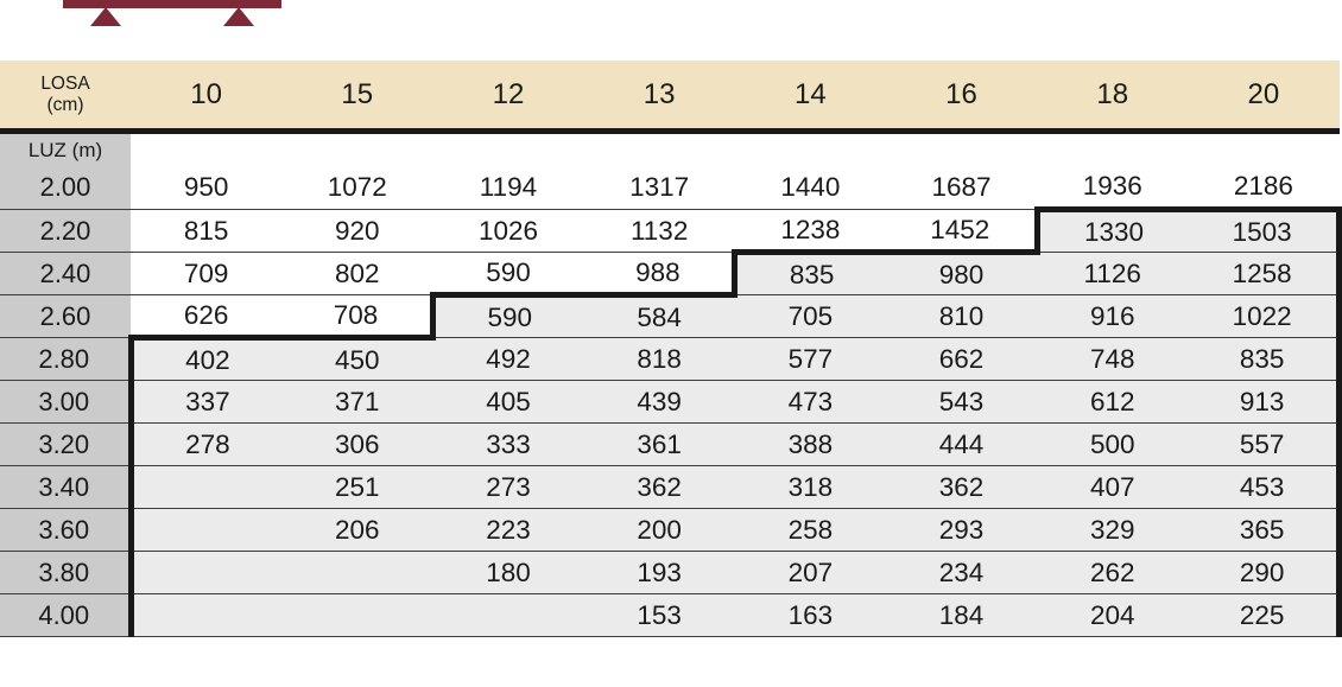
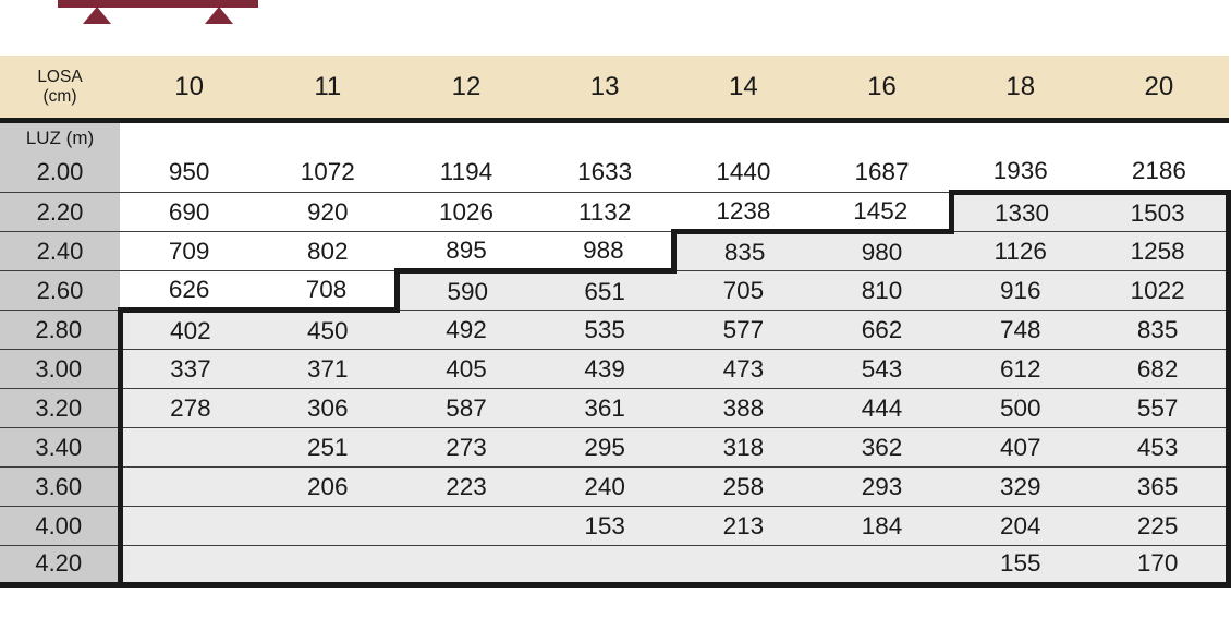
- LOSA(cm)	10	15	12	13	14	16	18	20
+ LOSA(cm)	10	11	12	13	14	16	18	20
  LUZ (m)
- 2.00	950	1072	1194	1317	1440	1687	1936	2186
+ 2.00	950	1072	1194	1633	1440	1687	1936	2186
- 2.20	815	920	1026	1132	1238	1452	1330	1503
+ 2.20	690	920	1026	1132	1238	1452	1330	1503
- 2.40	709	802	590	988	835	980	1126	1258
+ 2.40	709	802	895	988	835	980	1126	1258
- 2.60	626	708	590	584	705	810	916	1022
+ 2.60	626	708	590	651	705	810	916	1022
- 2.80	402	450	492	818	577	662	748	835
+ 2.80	402	450	492	535	577	662	748	835
- 3.00	337	371	405	439	473	543	612	913
+ 3.00	337	371	405	439	473	543	612	682
- 3.20	278	306	333	361	388	444	500	557
+ 3.20	278	306	587	361	388	444	500	557
- 3.40		251	273	362	318	362	407	453
+ 3.40		251	273	295	318	362	407	453
- 3.60		206	223	200	258	293	329	365
+ 3.60		206	223	240	258	293	329	365
- 3.80			180	193	207	234	262	290
- 4.00				153	163	184	204	225
+ 4.00				153	213	184	204	225
+ 4.20							155	170
